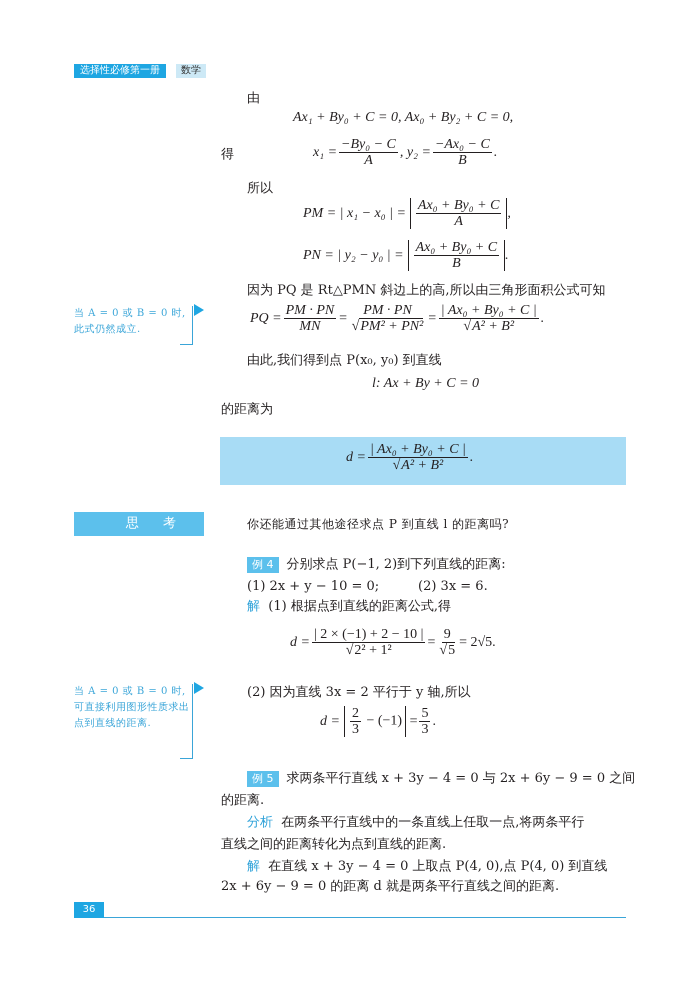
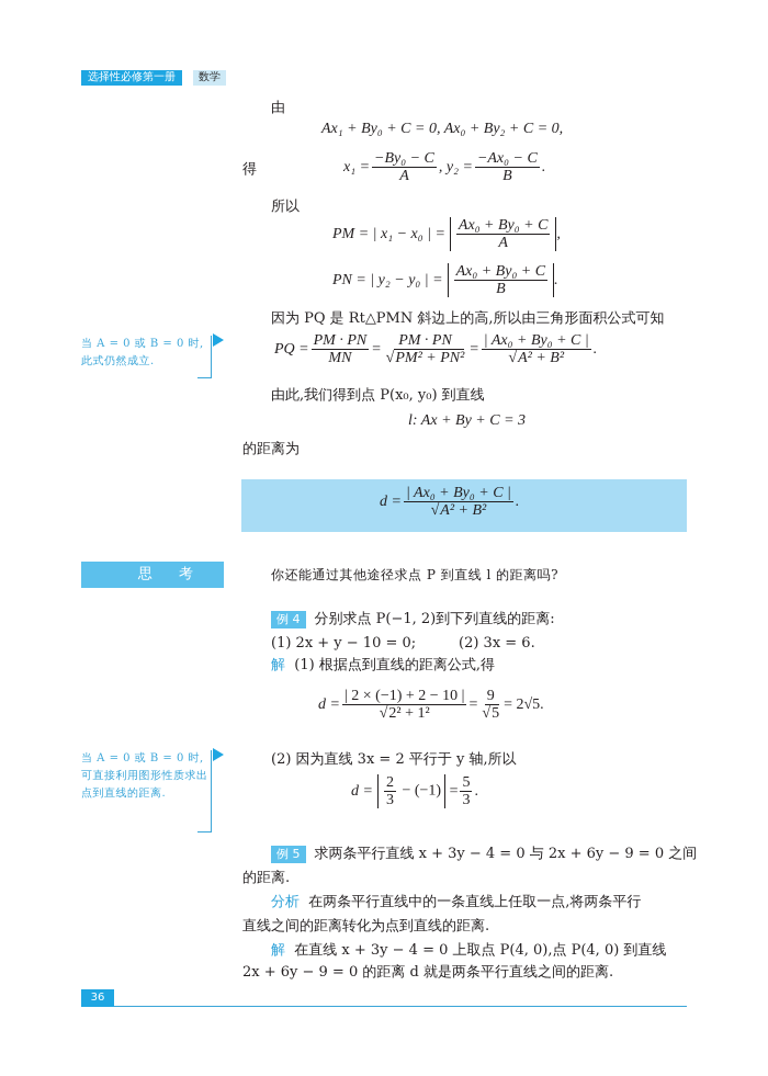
  选择性必修第一册
  数学
  由
  Ax₁ + By₀ + C = 0, Ax₀ + By₂ + C = 0,
  得
  x₁ =
  −By₀ − C
  A
  , y₂ =
  −Ax₀ − C
  B
  .
  所以
  PM = | x₁ − x₀ | =
  Ax₀ + By₀ + C
  A
  ,
  PN = | y₂ − y₀ | =
  Ax₀ + By₀ + C
  B
  .
  因为 PQ 是 Rt△PMN 斜边上的高,所以由三角形面积公式可知
  当 A = 0 或 B = 0 时,此式仍然成立.
  PQ =
  PM · PN
  MN
  =
  PM · PN
  √PM² + PN²
  =
  | Ax₀ + By₀ + C |
  √A² + B²
  .
  由此,我们得到点 P(x₀, y₀) 到直线
- l: Ax + By + C = 0
+ l: Ax + By + C = 3
  的距离为
  d =
  | Ax₀ + By₀ + C |
  √A² + B²
  .
  思 考
  你还能通过其他途径求点 P 到直线 l 的距离吗?
  例 4 分别求点 P(−1, 2)到下列直线的距离:
  (1) 2x + y − 10 = 0;
  (2) 3x = 6.
  解 (1) 根据点到直线的距离公式,得
  d =
  | 2 × (−1) + 2 − 10 |
  √2² + 1²
  =
  9
  √5
  = 2√5.
  当 A = 0 或 B = 0 时,可直接利用图形性质求出点到直线的距离.
  (2) 因为直线 3x = 2 平行于 y 轴,所以
  d =
  2
  3
  − (−1)
  =
  5
  3
  .
  例 5 求两条平行直线 x + 3y − 4 = 0 与 2x + 6y − 9 = 0 之间
  的距离.
  分析 在两条平行直线中的一条直线上任取一点,将两条平行
  直线之间的距离转化为点到直线的距离.
  解 在直线 x + 3y − 4 = 0 上取点 P(4, 0),点 P(4, 0) 到直线
  2x + 6y − 9 = 0 的距离 d 就是两条平行直线之间的距离.
  36
